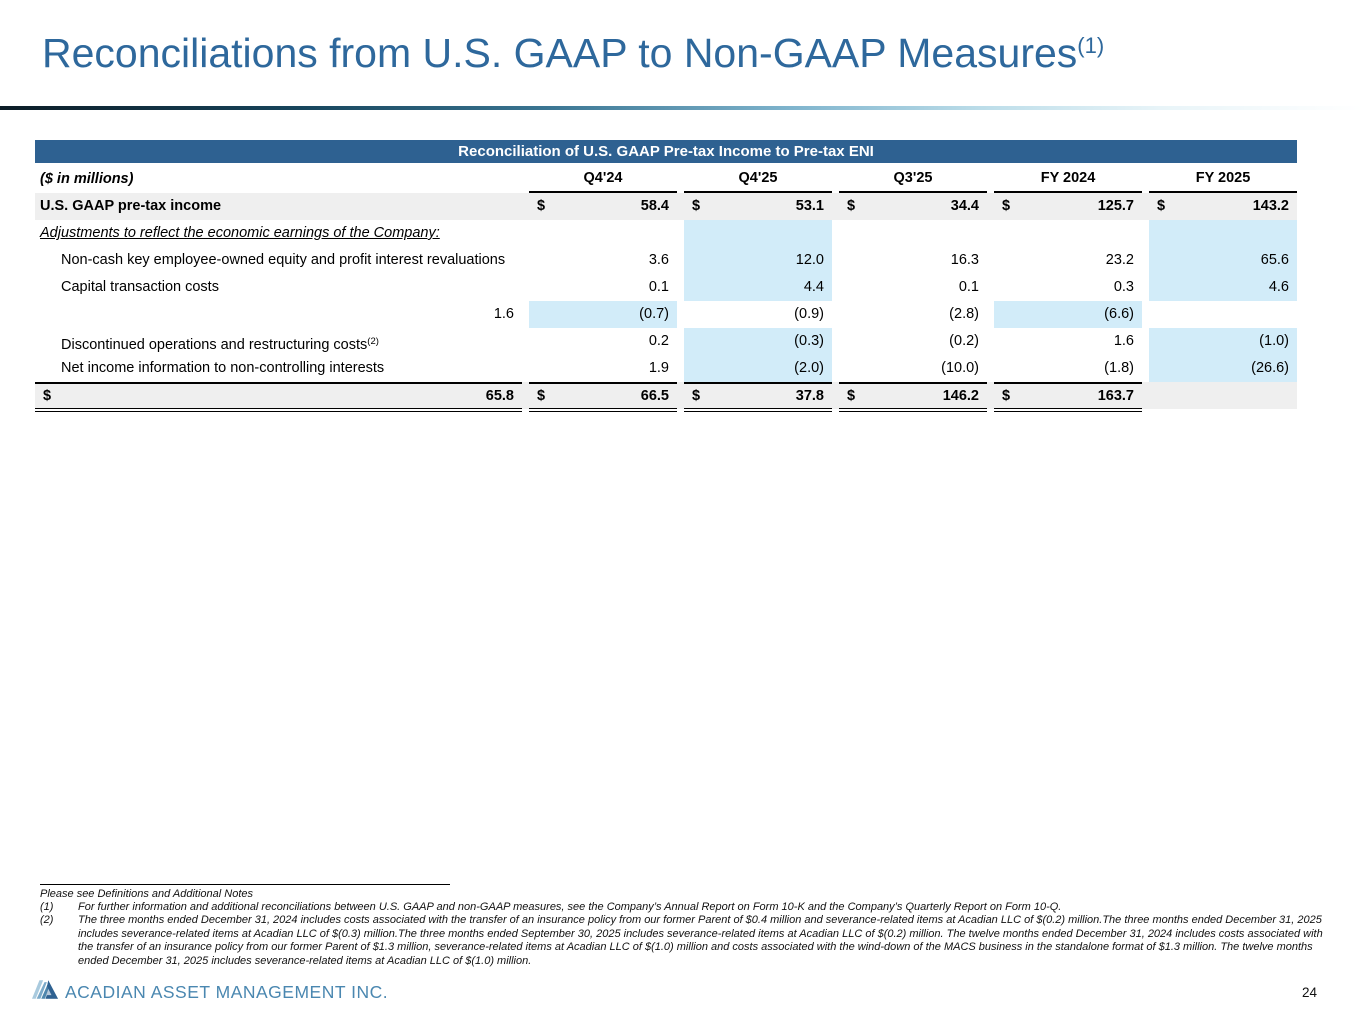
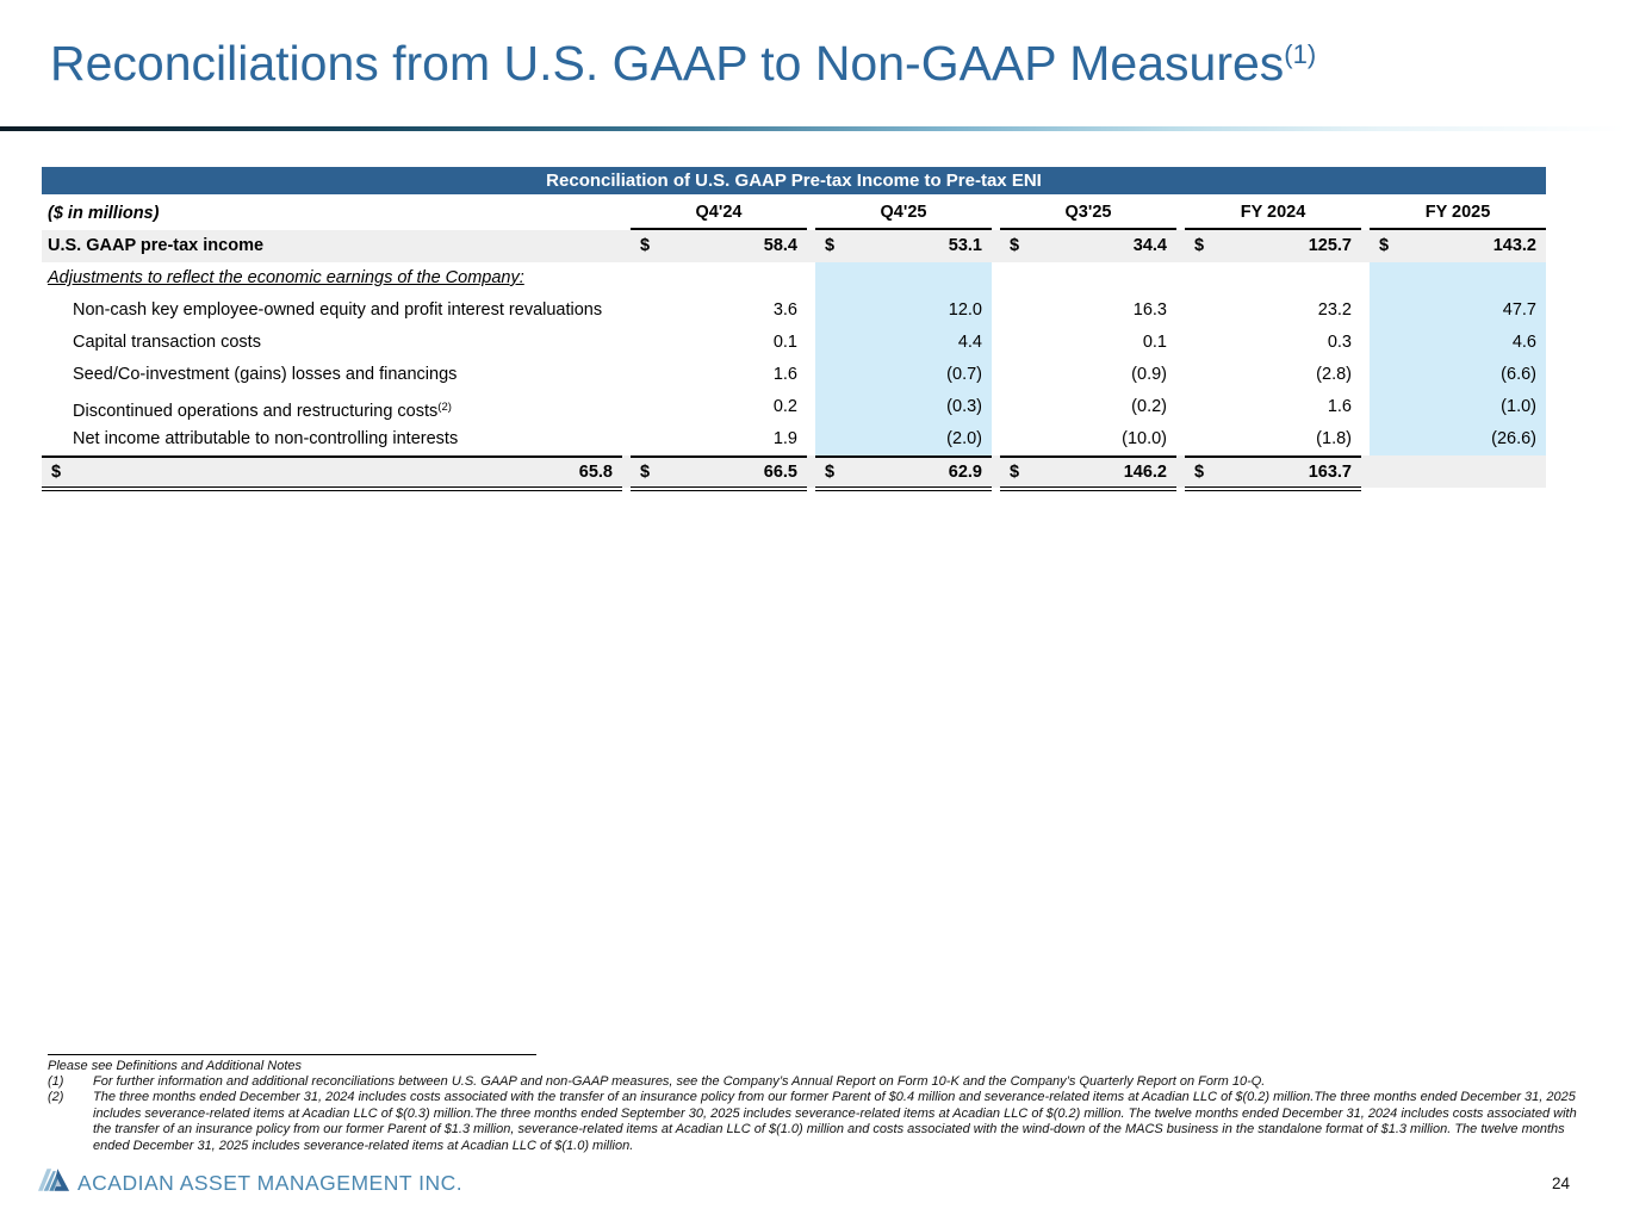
  Reconciliations from U.S. GAAP to Non-GAAP Measures(1)
  Reconciliation of U.S. GAAP Pre-tax Income to Pre-tax ENI
  ($ in millions)
  Q4'24
  Q4'25
  Q3'25
  FY 2024
  FY 2025
  U.S. GAAP pre-tax income
  $
  58.4
  $
  53.1
  $
  34.4
  $
  125.7
  $
  143.2
  Adjustments to reflect the economic earnings of the Company:
  Non-cash key employee-owned equity and profit interest revaluations
  3.6
  12.0
  16.3
  23.2
- 65.6
+ 47.7
  Capital transaction costs
  0.1
  4.4
  0.1
  0.3
  4.6
+ Seed/Co-investment (gains) losses and financings
  1.6
  (0.7)
  (0.9)
  (2.8)
  (6.6)
  Discontinued operations and restructuring costs(2)
  0.2
  (0.3)
  (0.2)
  1.6
  (1.0)
- Net income information to non-controlling interests
+ Net income attributable to non-controlling interests
  1.9
  (2.0)
  (10.0)
  (1.8)
  (26.6)
  $
  65.8
  $
  66.5
  $
- 37.8
+ 62.9
  $
  146.2
  $
  163.7
  Please see Definitions and Additional Notes
  (1)
  For further information and additional reconciliations between U.S. GAAP and non-GAAP measures, see the Company’s Annual Report on Form 10-K and the Company’s Quarterly Report on Form 10-Q.
  (2)
  The three months ended December 31, 2024 includes costs associated with the transfer of an insurance policy from our former Parent of $0.4 million and severance-related items at Acadian LLC of $(0.2) million.The three months ended December 31, 2025 includes severance-related items at Acadian LLC of $(0.3) million.The three months ended September 30, 2025 includes severance-related items at Acadian LLC of $(0.2) million. The twelve months ended December 31, 2024 includes costs associated with the transfer of an insurance policy from our former Parent of $1.3 million, severance-related items at Acadian LLC of $(1.0) million and costs associated with the wind-down of the MACS business in the standalone format of $1.3 million. The twelve months ended December 31, 2025 includes severance-related items at Acadian LLC of $(1.0) million.
  ACADIAN ASSET MANAGEMENT INC.
  24
